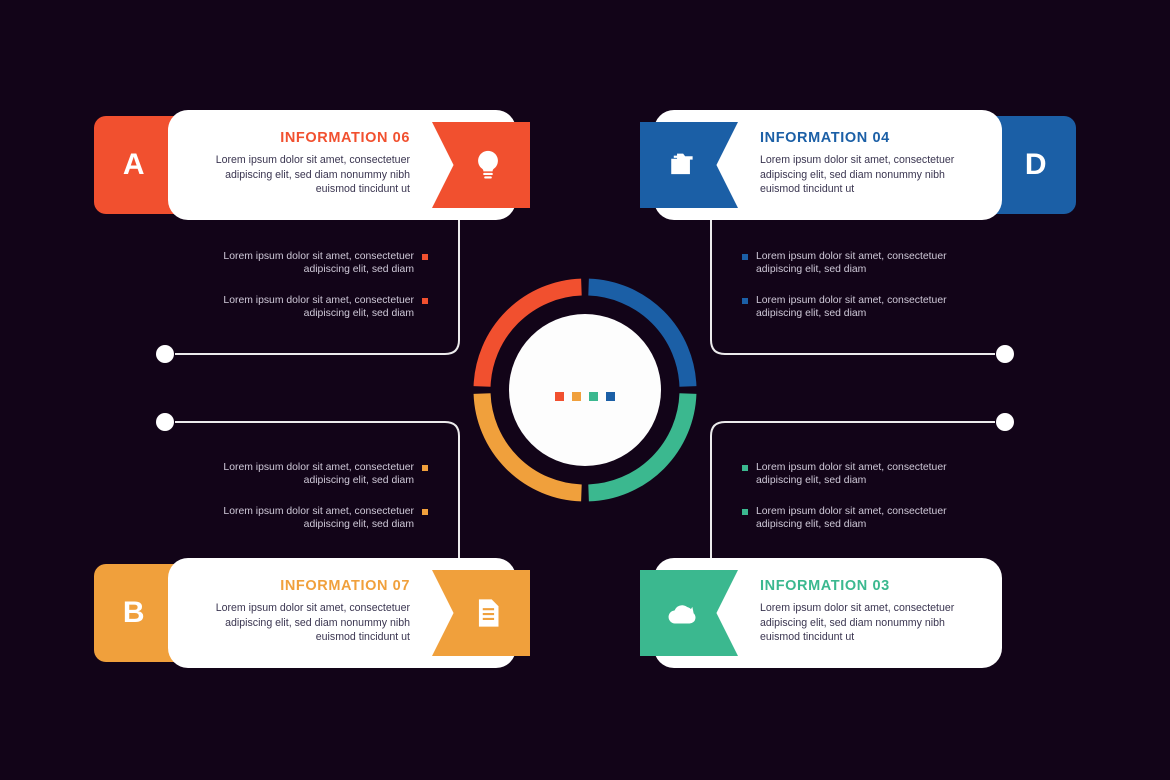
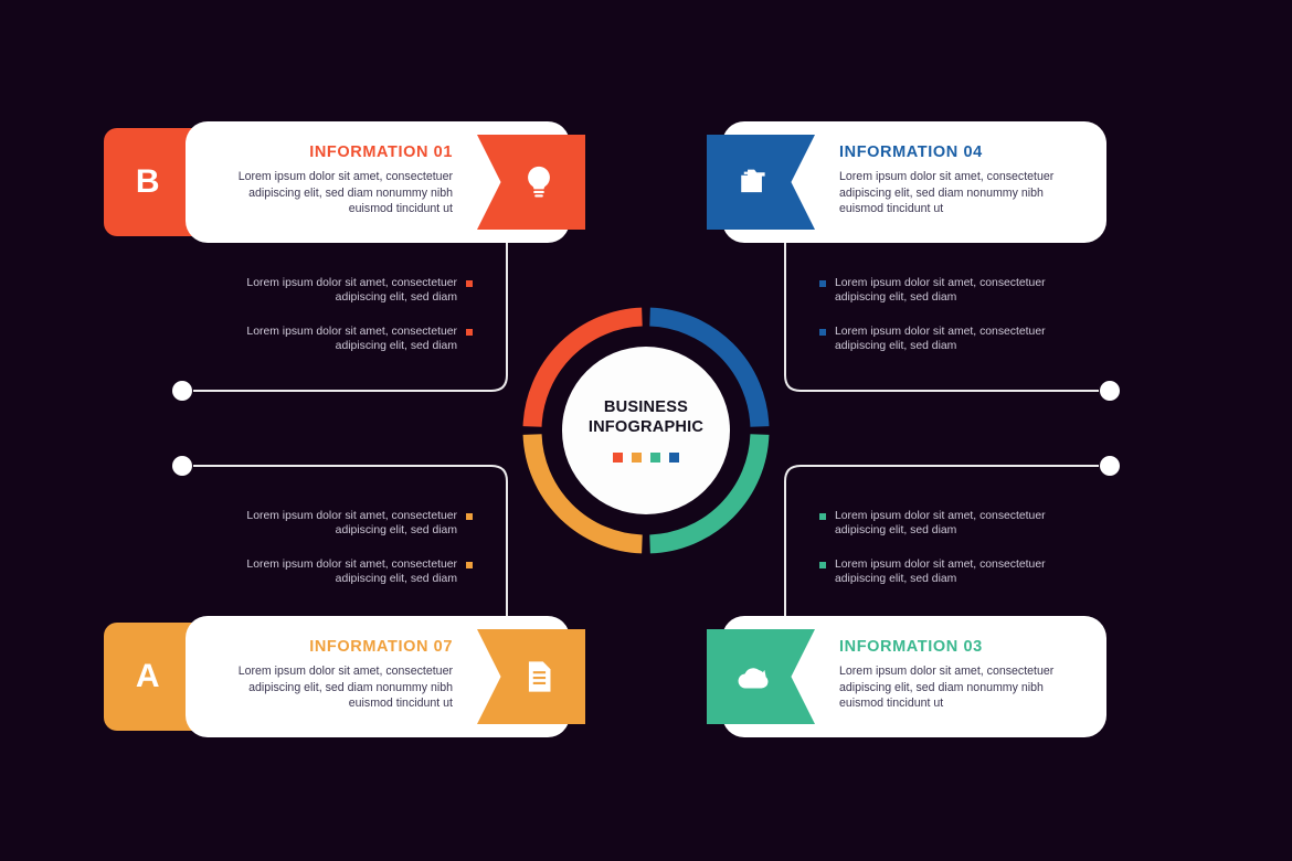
- A
+ B
- INFORMATION 06
+ INFORMATION 01
  Lorem ipsum dolor sit amet, consectetuer adipiscing elit, sed diam nonummy nibh euismod tincidunt ut
- D
  INFORMATION 04
  Lorem ipsum dolor sit amet, consectetuer adipiscing elit, sed diam nonummy nibh euismod tincidunt ut
- B
+ A
  INFORMATION 07
  Lorem ipsum dolor sit amet, consectetuer adipiscing elit, sed diam nonummy nibh euismod tincidunt ut
  INFORMATION 03
  Lorem ipsum dolor sit amet, consectetuer adipiscing elit, sed diam nonummy nibh euismod tincidunt ut
  Lorem ipsum dolor sit amet, consectetuer adipiscing elit, sed diam
  Lorem ipsum dolor sit amet, consectetuer adipiscing elit, sed diam
  Lorem ipsum dolor sit amet, consectetuer adipiscing elit, sed diam
  Lorem ipsum dolor sit amet, consectetuer adipiscing elit, sed diam
  Lorem ipsum dolor sit amet, consectetuer adipiscing elit, sed diam
  Lorem ipsum dolor sit amet, consectetuer adipiscing elit, sed diam
  Lorem ipsum dolor sit amet, consectetuer adipiscing elit, sed diam
  Lorem ipsum dolor sit amet, consectetuer adipiscing elit, sed diam
+ BUSINESS
+ INFOGRAPHIC
